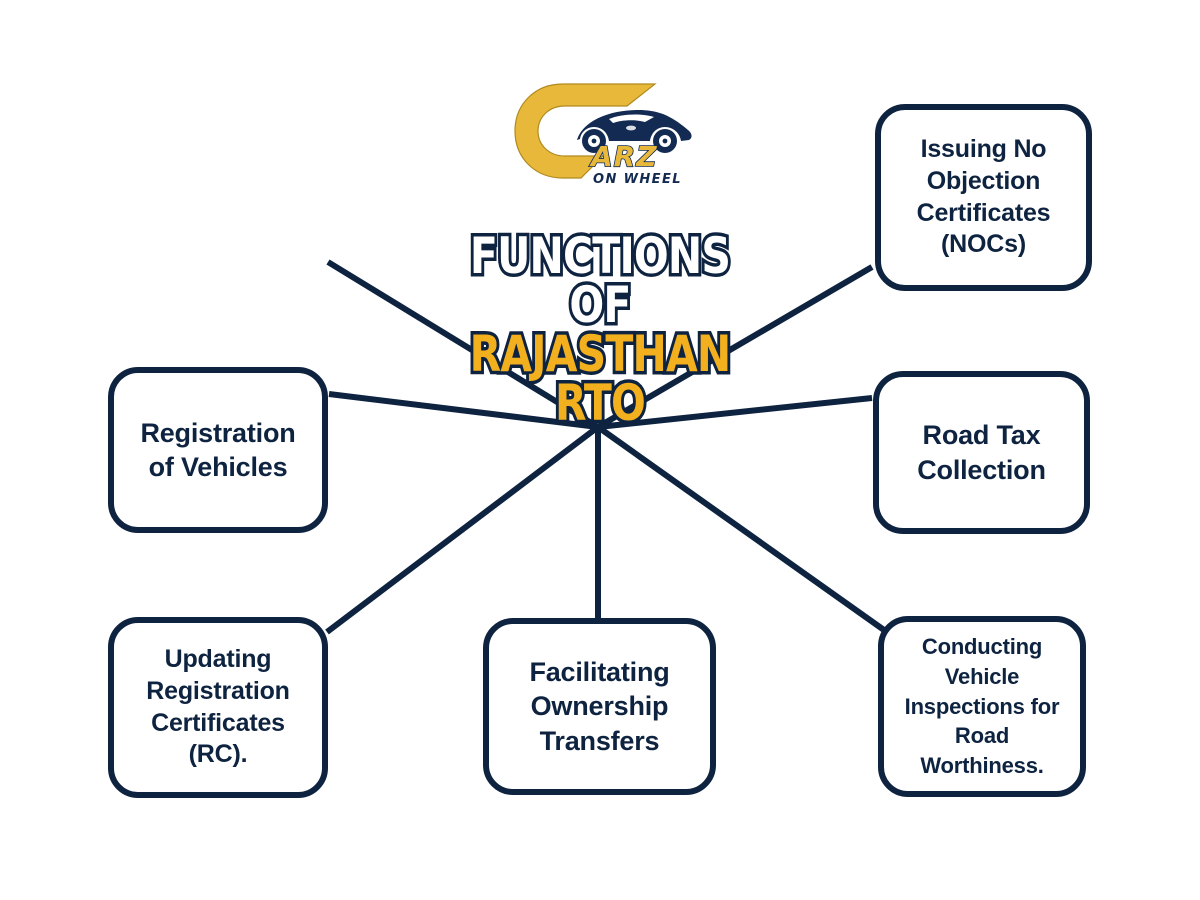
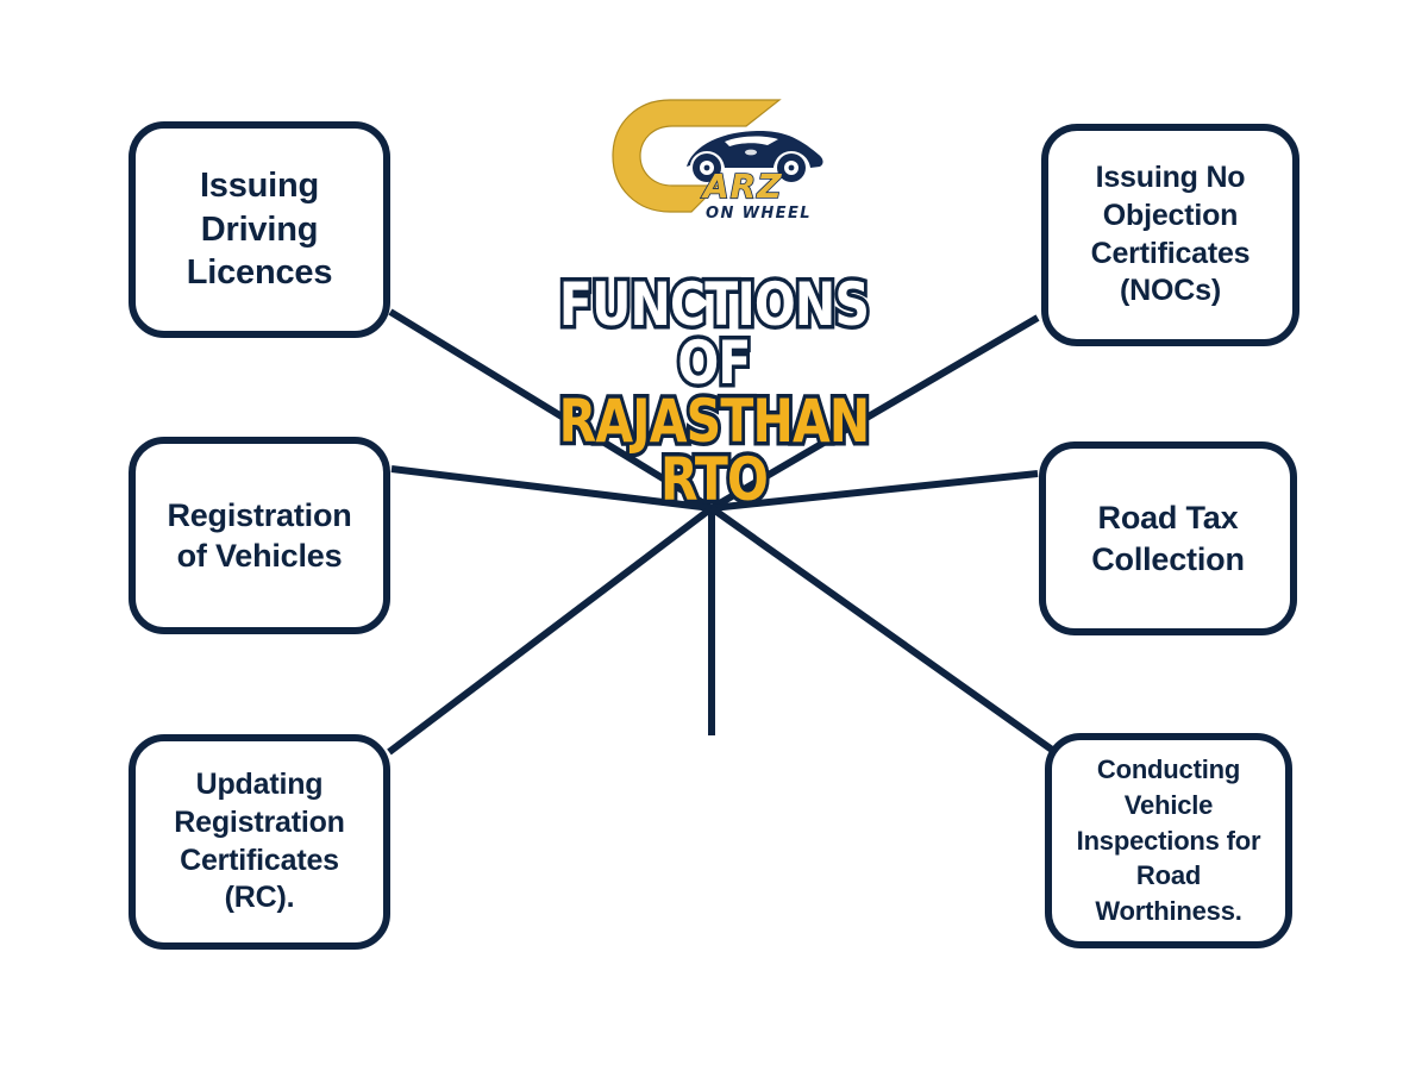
  ARZ
  ON WHEEL
  FUNCTIONS OF
  RAJASTHAN
  RTO
+ Issuing
+ Driving
+ Licences
  Issuing No
  Objection
  Certificates
  (NOCs)
  Registration
  of Vehicles
  Road Tax
  Collection
  Updating
  Registration
  Certificates
  (RC).
- Facilitating
- Ownership
- Transfers
  Conducting
  Vehicle
  Inspections for
  Road
  Worthiness.
